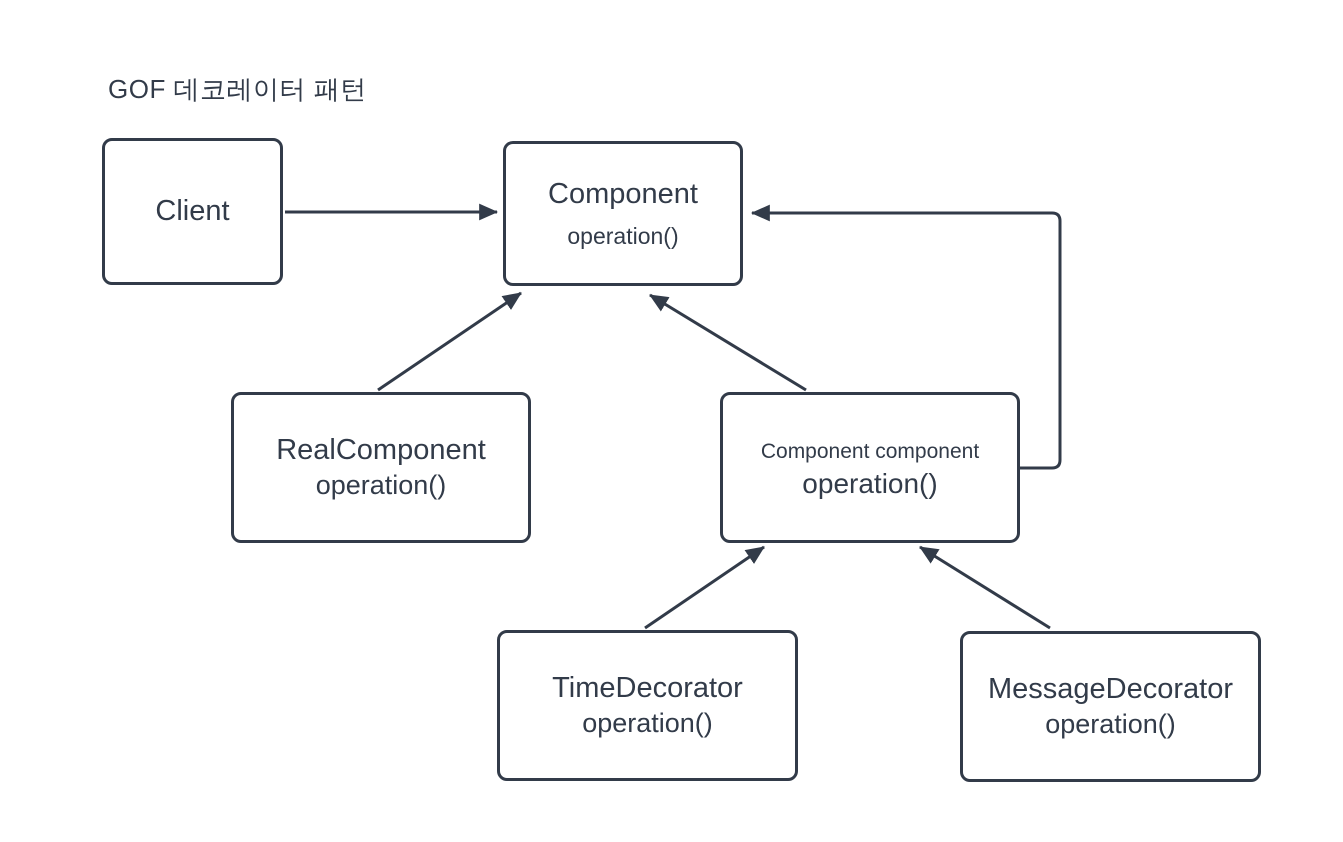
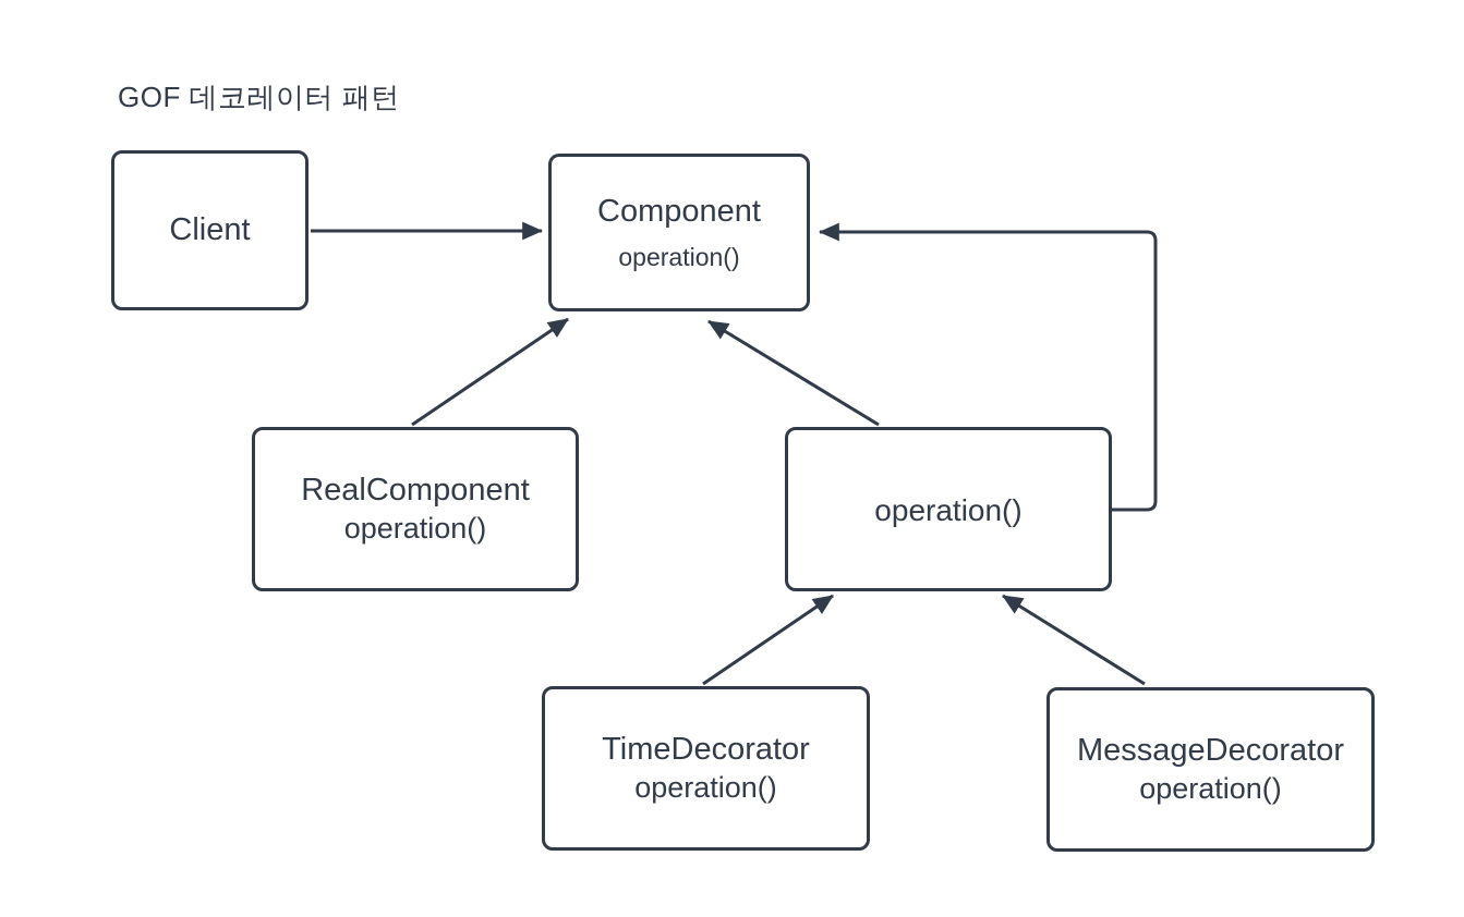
  GOF 데코레이터 패턴
  Client
  Component
  operation()
  RealComponent
  operation()
- Component component
  operation()
  TimeDecorator
  operation()
  MessageDecorator
  operation()
